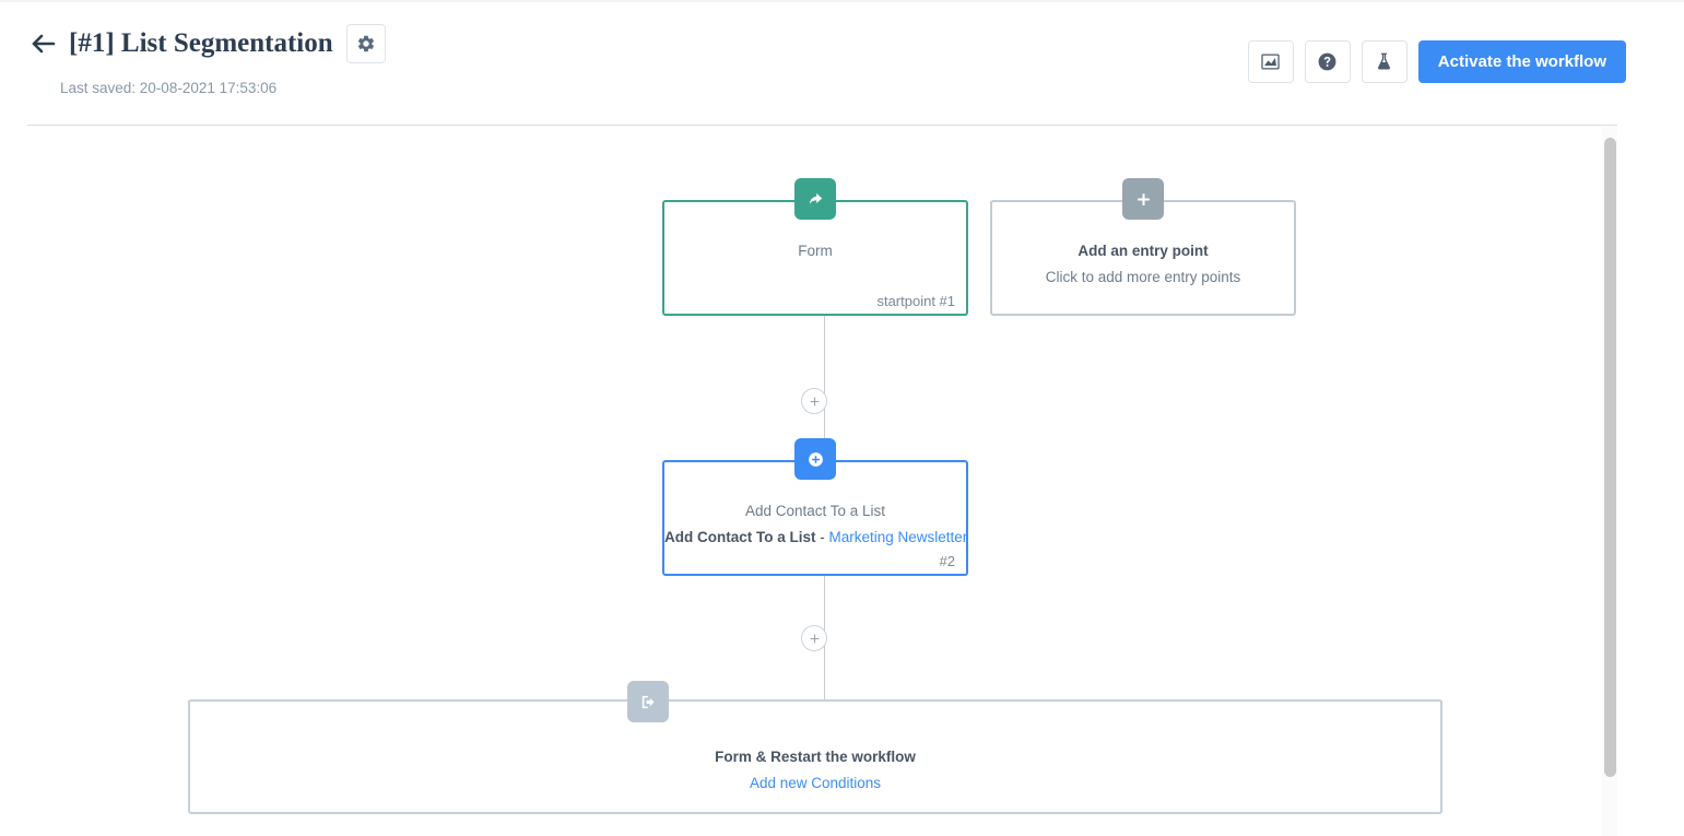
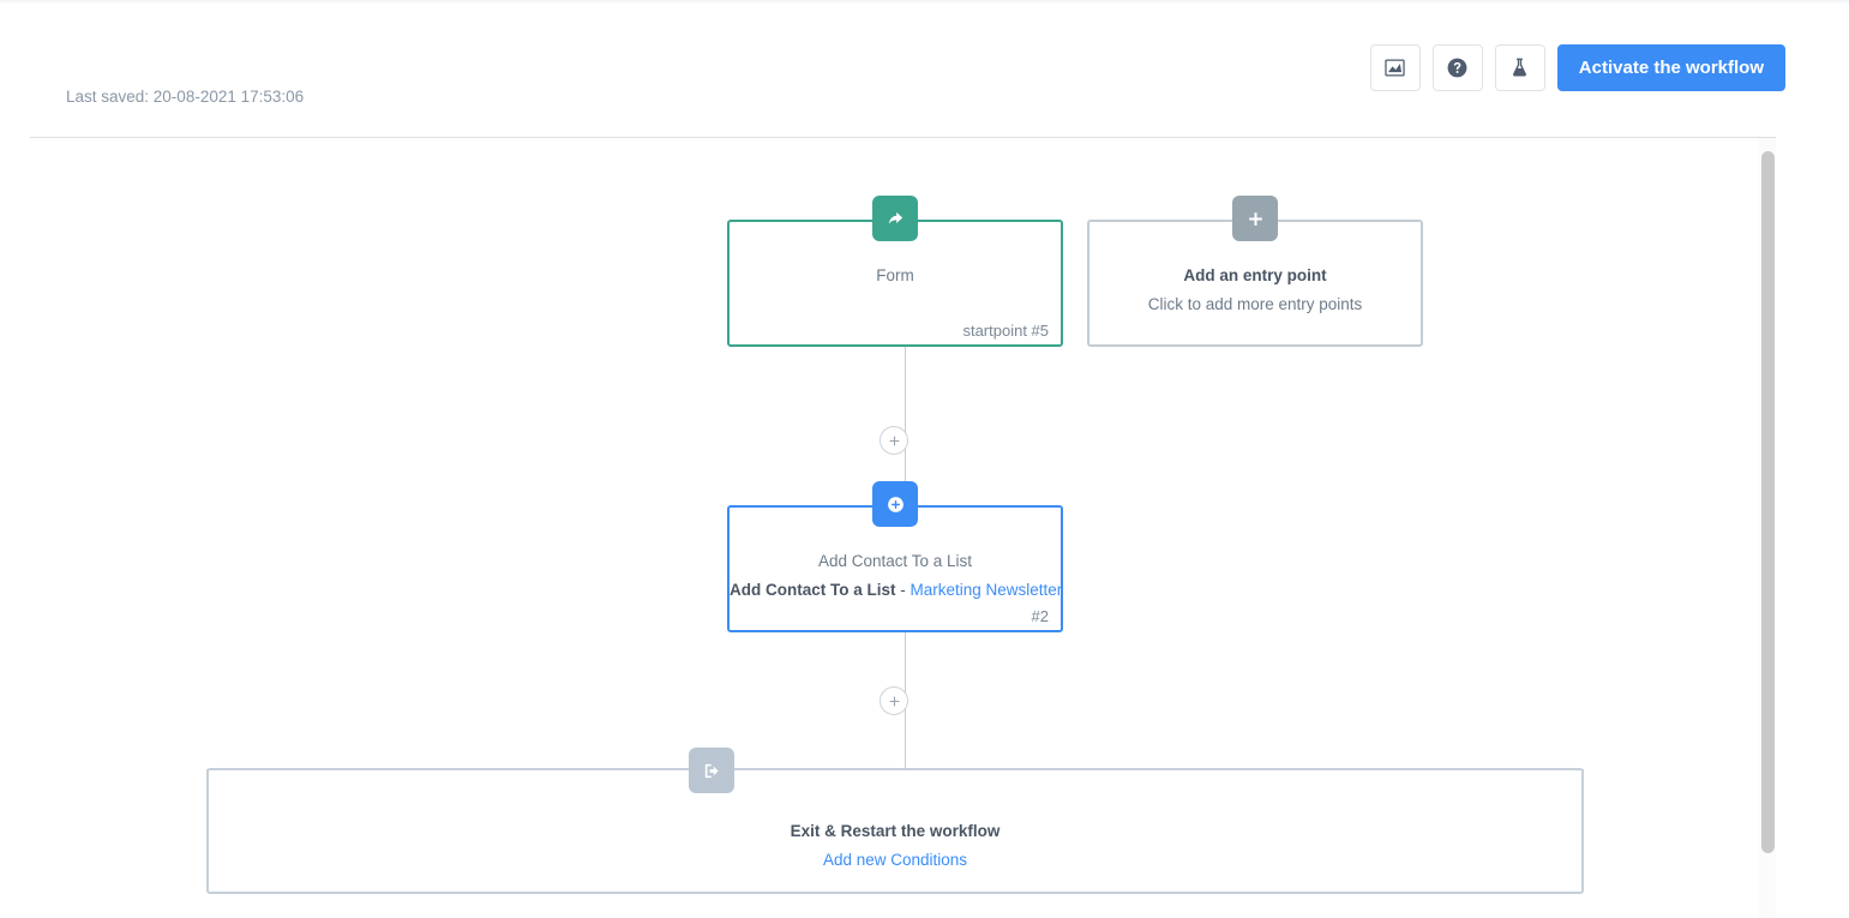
- [#1] List Segmentation
  Last saved: 20-08-2021 17:53:06
  Activate the workflow
  Form
- startpoint #1
+ startpoint #5
  Add an entry point
  Click to add more entry points
  Add Contact To a List
  Add Contact To a List - Marketing Newsletter
  #2
- Form & Restart the workflow
+ Exit & Restart the workflow
  Add new Conditions
